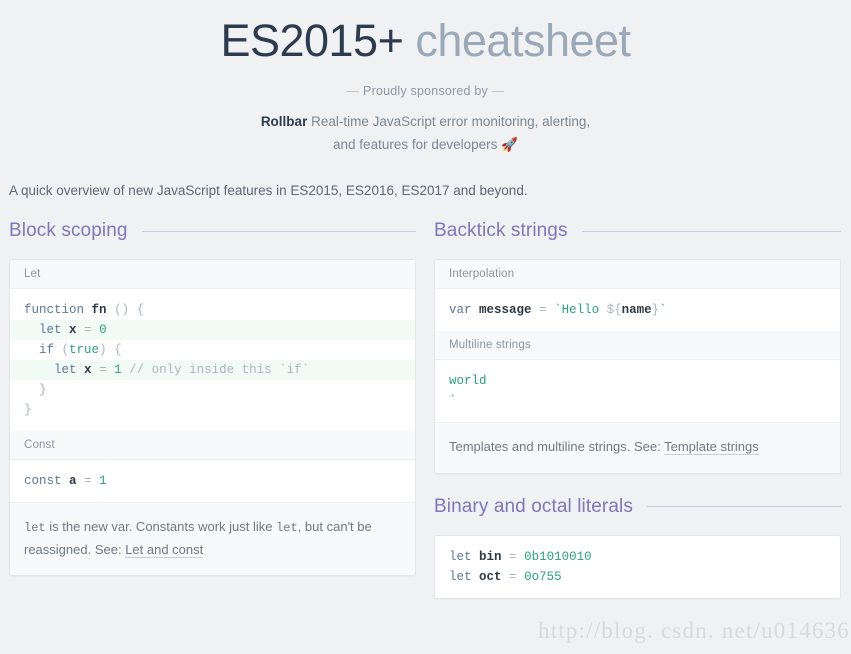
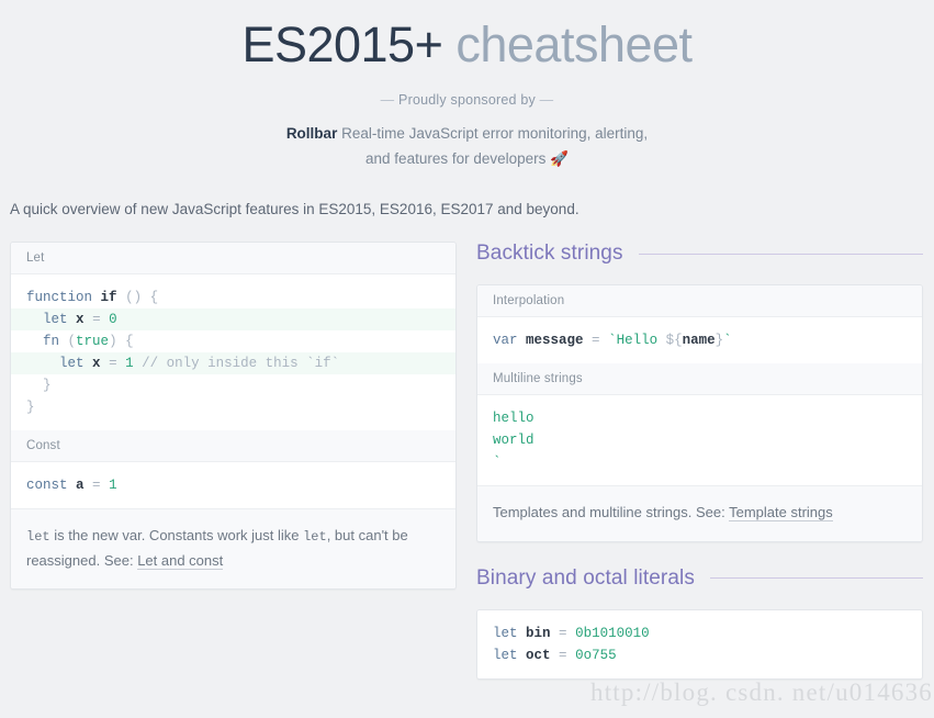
  ES2015+ cheatsheet
  — Proudly sponsored by —
  Rollbar Real-time JavaScript error monitoring, alerting, and features for developers 🚀
  A quick overview of new JavaScript features in ES2015, ES2016, ES2017 and beyond.
- Block scoping
  Let
- function fn () {
+ function if () {
  let x = 0
- if (true) {
+ fn (true) {
  let x = 1 // only inside this `if`
  }
  }
  Const
  const a = 1
  let is the new var. Constants work just like let, but can't be reassigned. See: Let and const
  Backtick strings
  Interpolation
  var message = `Hello ${name}`
  Multiline strings
+ hello
  world
  `
  Templates and multiline strings. See: Template strings
  Binary and octal literals
  let bin = 0b1010010
  let oct = 0o755
  http://blog. csdn. net/u014636
